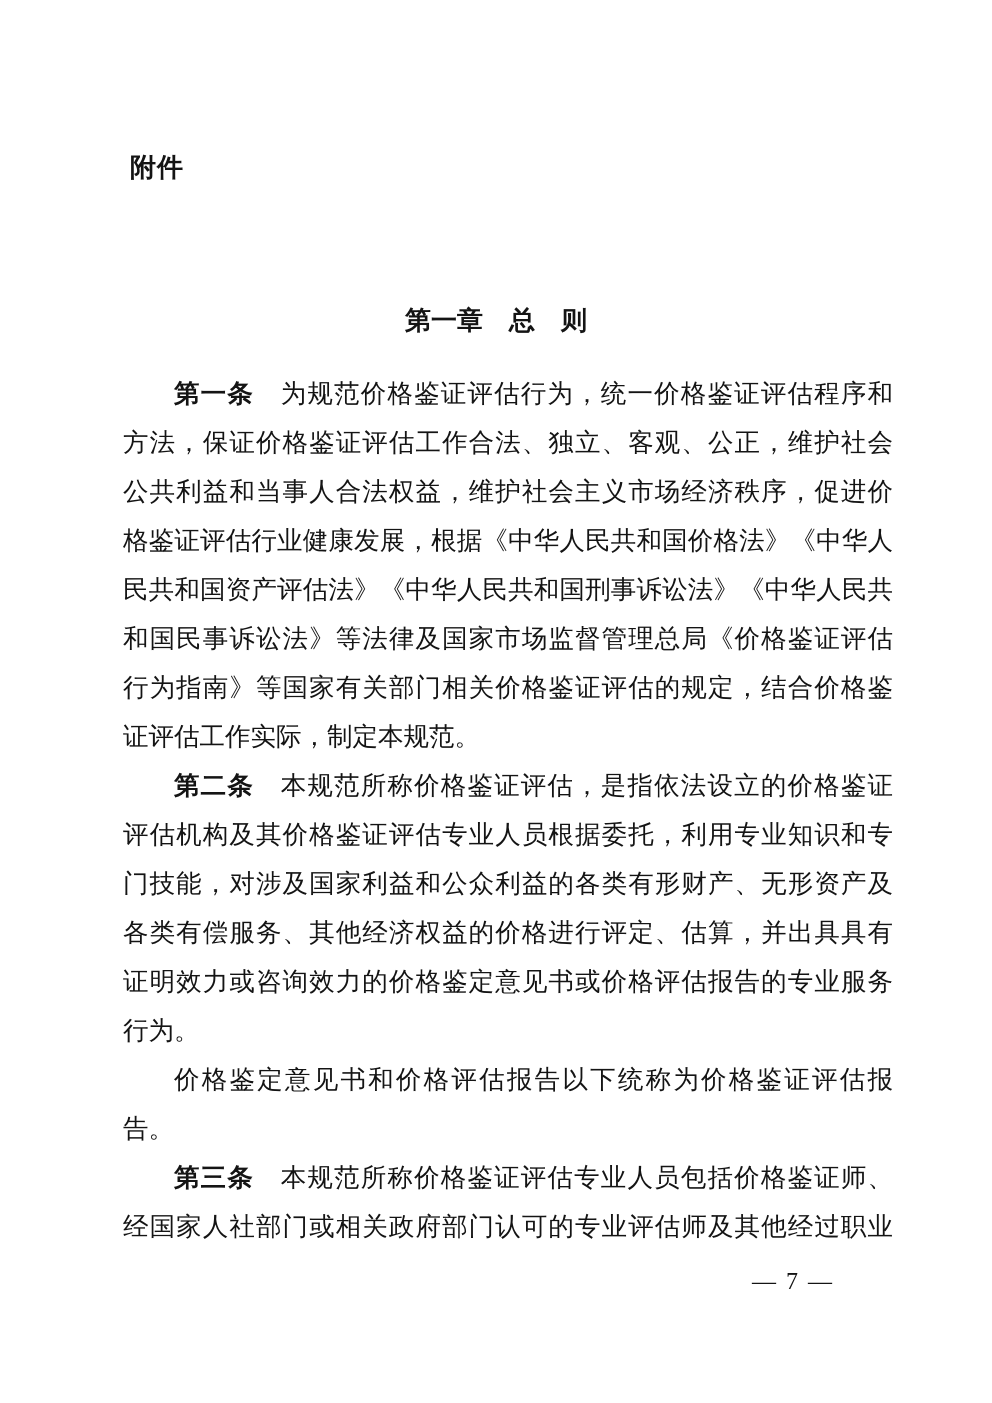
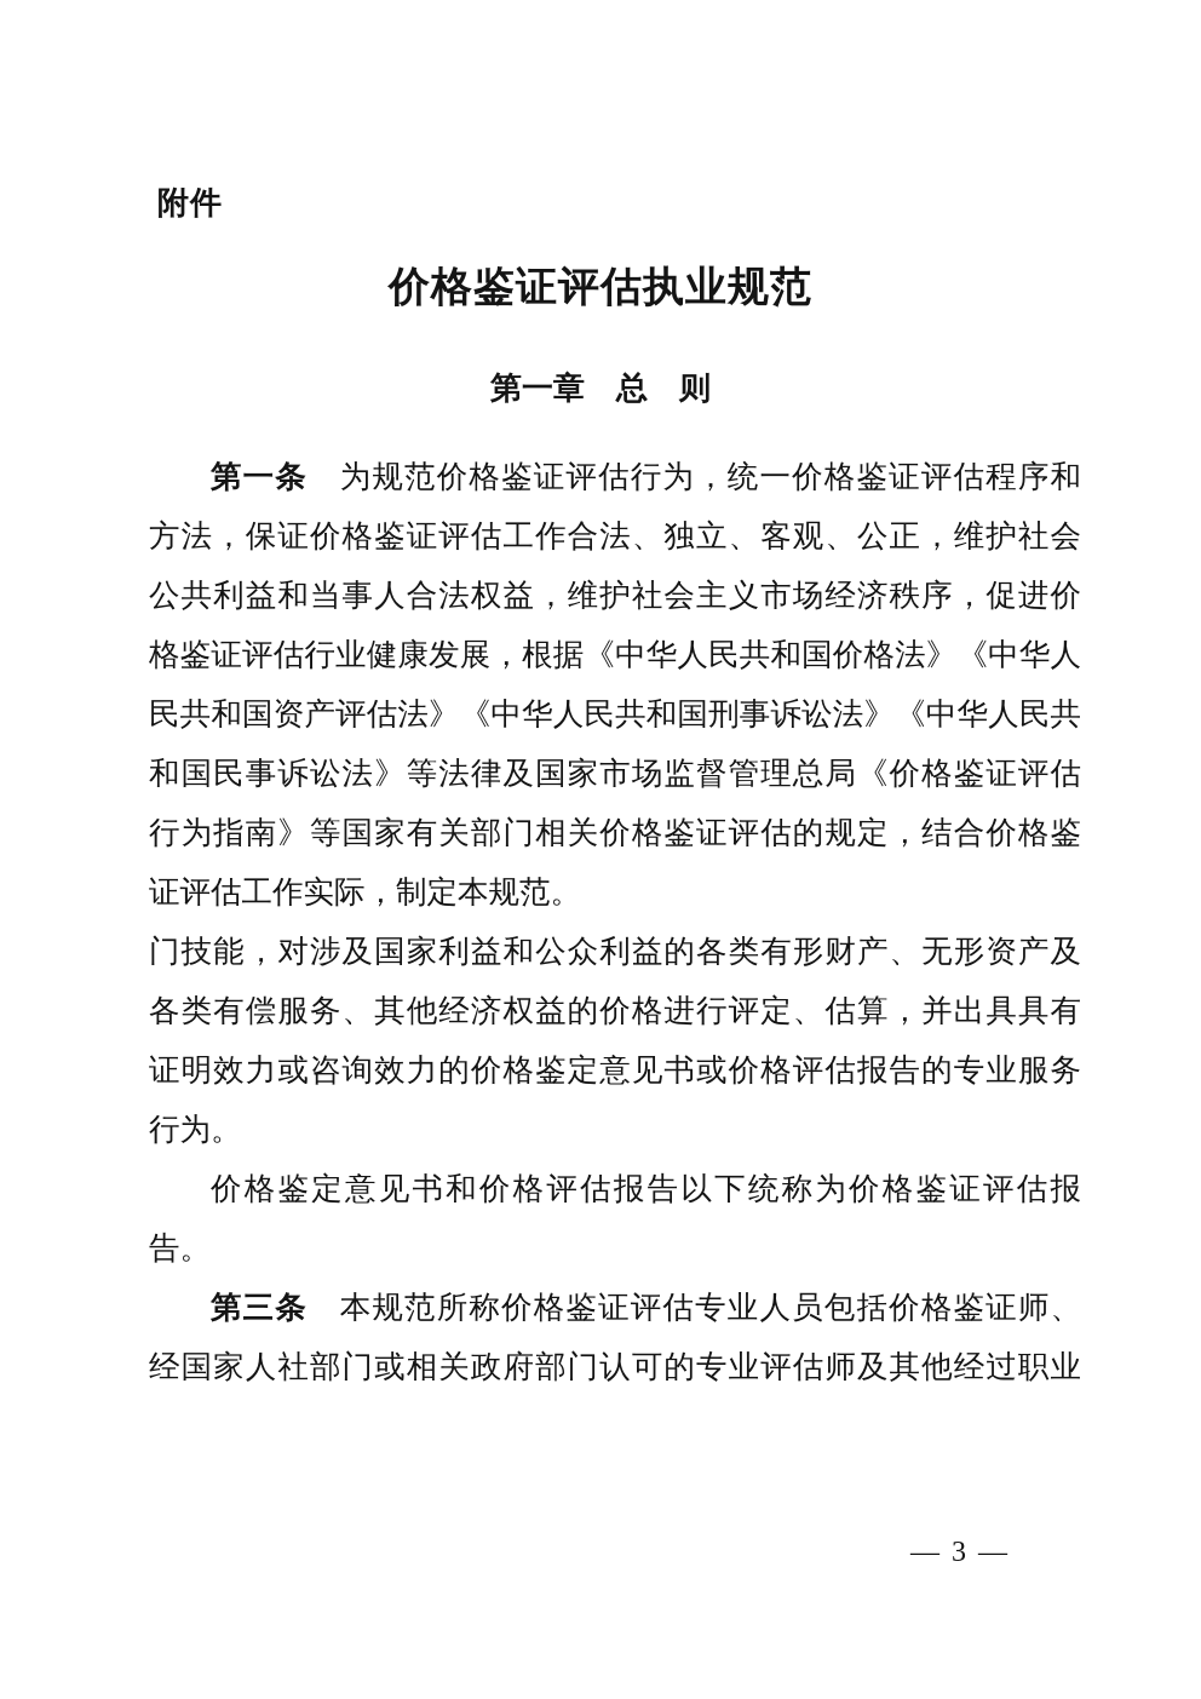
  附件
+ 价格鉴证评估执业规范
  第一章 总 则
  第一条 为规范价格鉴证评估行为，统一价格鉴证评估程序和
  方法，保证价格鉴证评估工作合法、独立、客观、公正，维护社会
  公共利益和当事人合法权益，维护社会主义市场经济秩序，促进价
  格鉴证评估行业健康发展，根据《中华人民共和国价格法》《中华人
  民共和国资产评估法》《中华人民共和国刑事诉讼法》《中华人民共
  和国民事诉讼法》等法律及国家市场监督管理总局《价格鉴证评估
  行为指南》等国家有关部门相关价格鉴证评估的规定，结合价格鉴
  证评估工作实际，制定本规范。
- 第二条 本规范所称价格鉴证评估，是指依法设立的价格鉴证
- 评估机构及其价格鉴证评估专业人员根据委托，利用专业知识和专
  门技能，对涉及国家利益和公众利益的各类有形财产、无形资产及
  各类有偿服务、其他经济权益的价格进行评定、估算，并出具具有
  证明效力或咨询效力的价格鉴定意见书或价格评估报告的专业服务
  行为。
  价格鉴定意见书和价格评估报告以下统称为价格鉴证评估报
  告。
  第三条 本规范所称价格鉴证评估专业人员包括价格鉴证师、
  经国家人社部门或相关政府部门认可的专业评估师及其他经过职业
- — 7 —
+ — 3 —
